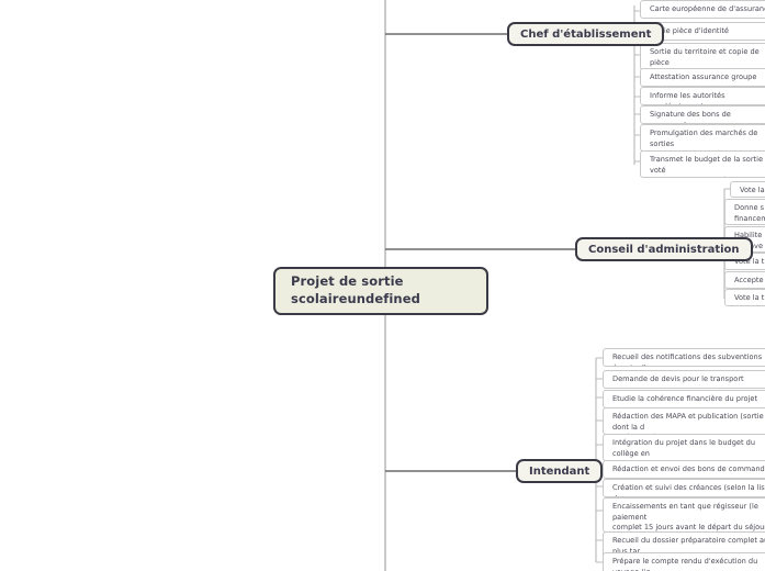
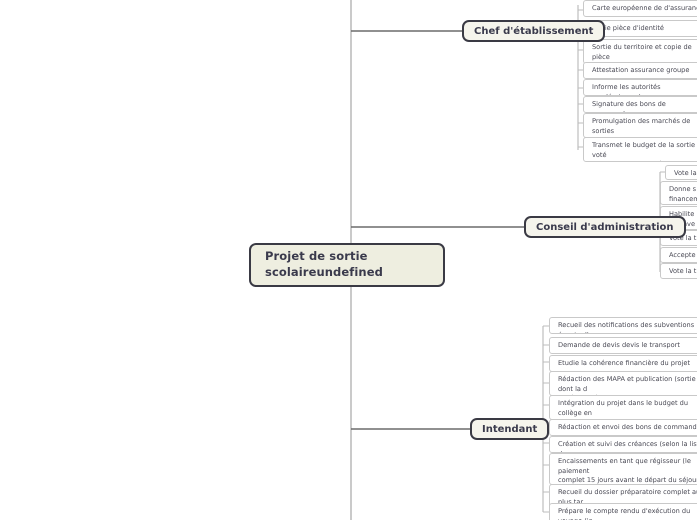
  Projet de sortie scolaireundefined
  Chef d'établissement
  Carte européenne de d'assuran
  ie pièce d'identité
  Sortie du territoire et copie de pièce
  Attestation assurance groupe
  Promulgation des marchés de sorties
  Transmet le budget de la sortie voté
  Conseil d'administration
  Vote la
  Donne s
  financem
  Habilite
  Vote la t
  Accepte
  Vote la t
  Intendant
  Recueil des notifications des subventions
- Demande de devis pour le transport
+ Demande de devis devis le transport
  Etudie la cohérence financière du projet
  Rédaction des MAPA et publication (sortie dont la d
  Intégration du projet dans le budget du collège en
  Rédaction et envoi des bons de command
  Création et suivi des créances (selon la lis
  Encaissements en tant que régisseur (le paiement
  complet 15 jours avant le départ du séjou
  Recueil du dossier préparatoire complet a plus tar
  Prépare le compte rendu d'exécution du
